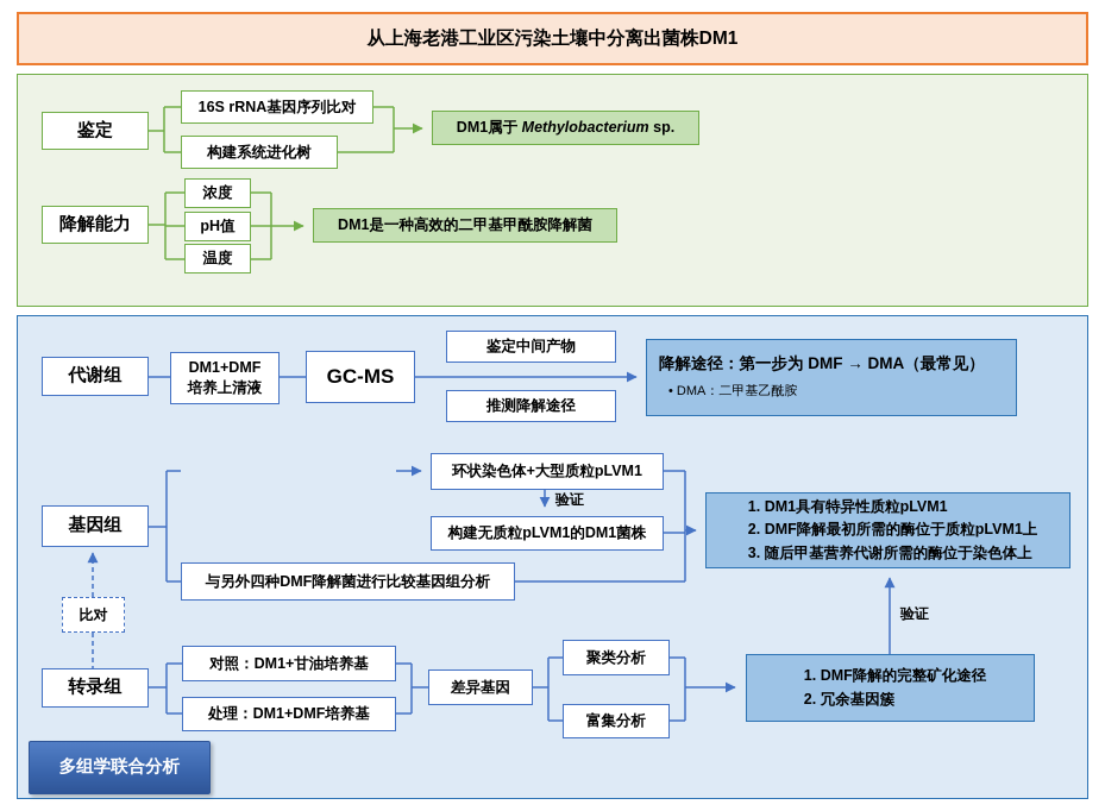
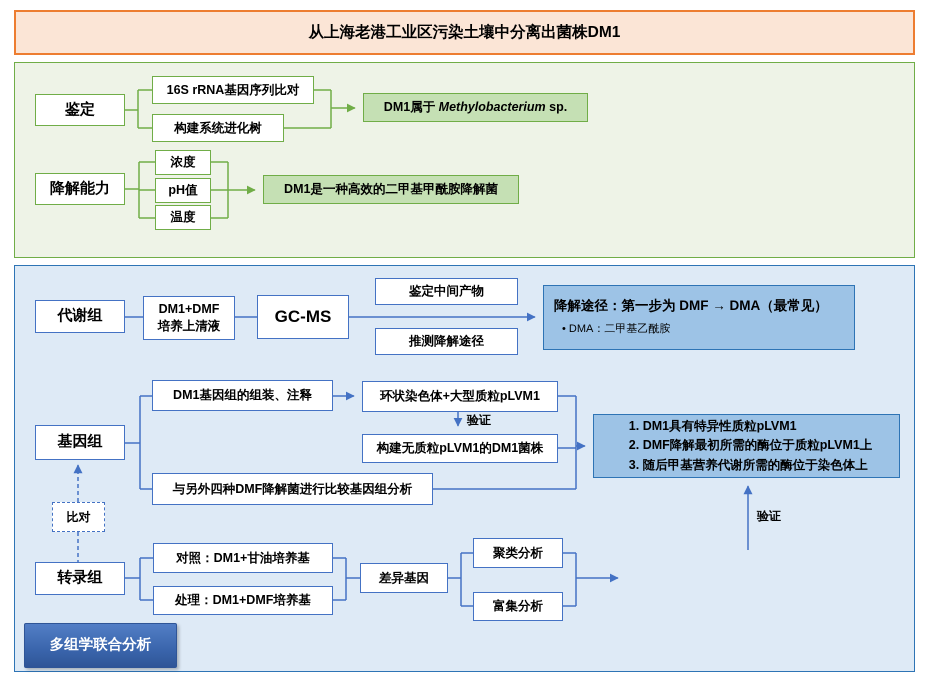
  从上海老港工业区污染土壤中分离出菌株DM1
  鉴定
  16S rRNA基因序列比对
  构建系统进化树
  DM1属于 Methylobacterium sp.
  降解能力
  浓度
  pH值
  温度
  DM1是一种高效的二甲基甲酰胺降解菌
  代谢组
  DM1+DMF
  培养上清液
  GC-MS
  鉴定中间产物
  推测降解途径
  降解途径：第一步为 DMF → DMA（最常见）
  DMA：二甲基乙酰胺
  基因组
+ DM1基因组的组装、注释
  环状染色体+大型质粒pLVM1
  验证
  构建无质粒pLVM1的DM1菌株
  与另外四种DMF降解菌进行比较基因组分析
  DM1具有特异性质粒pLVM1
  DMF降解最初所需的酶位于质粒pLVM1上
  随后甲基营养代谢所需的酶位于染色体上
  比对
  验证
  转录组
  对照：DM1+甘油培养基
  处理：DM1+DMF培养基
  差异基因
  聚类分析
  富集分析
- DMF降解的完整矿化途径
- 冗余基因簇
  多组学联合分析
